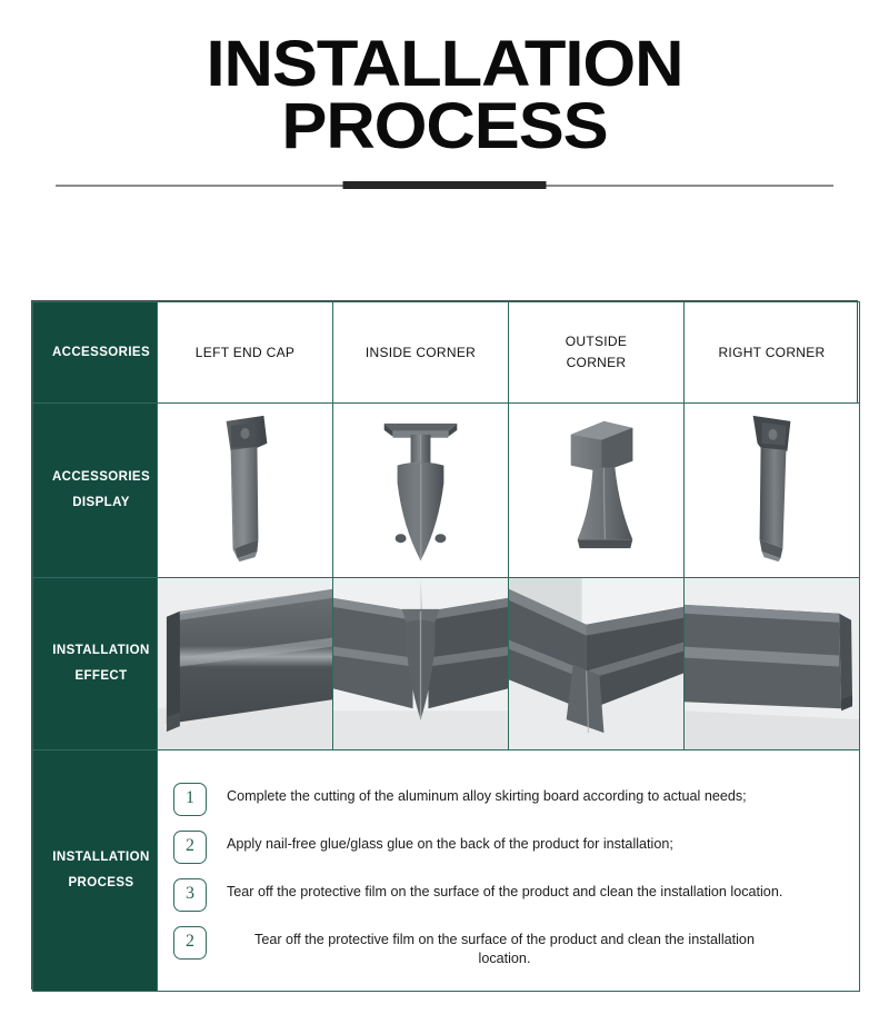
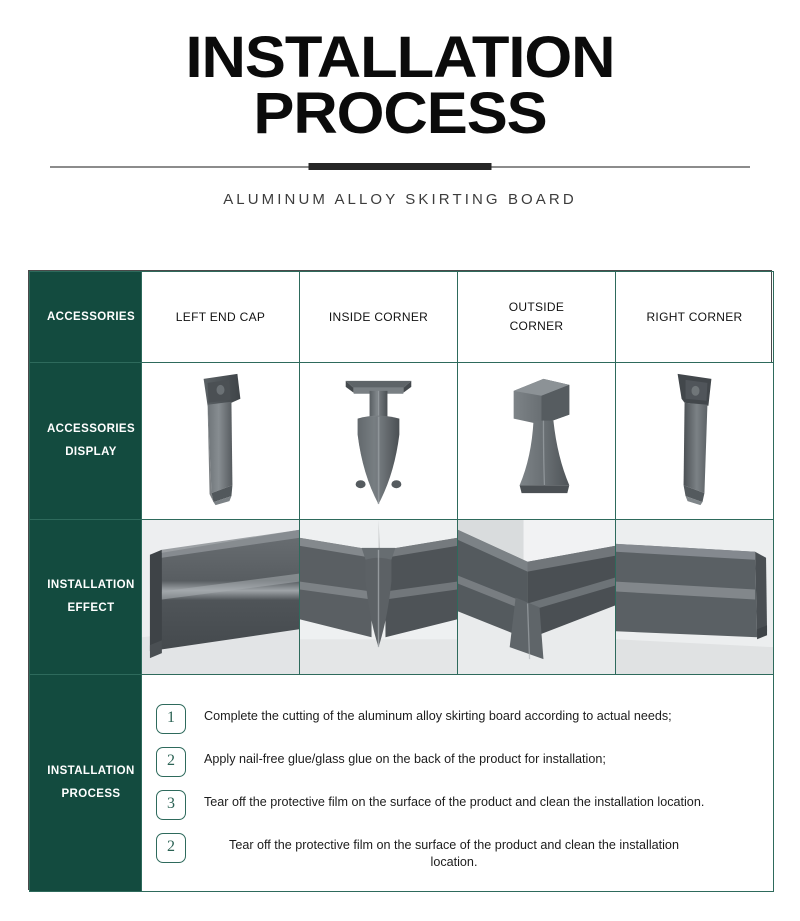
  INSTALLATION
  PROCESS
+ ALUMINUM ALLOY SKIRTING BOARD
  ACCESSORIES	LEFT END CAP	INSIDE CORNER	OUTSIDE CORNER	RIGHT CORNER
  ACCESSORIES DISPLAY
  INSTALLATION EFFECT
  INSTALLATION PROCESS	1 Complete the cutting of the aluminum alloy skirting board according to actual needs; 2 Apply nail-free glue/glass glue on the back of the product for installation; 3 Tear off the protective film on the surface of the product and clean the installation location. 2 Tear off the protective film on the surface of the product and clean the installation location.
